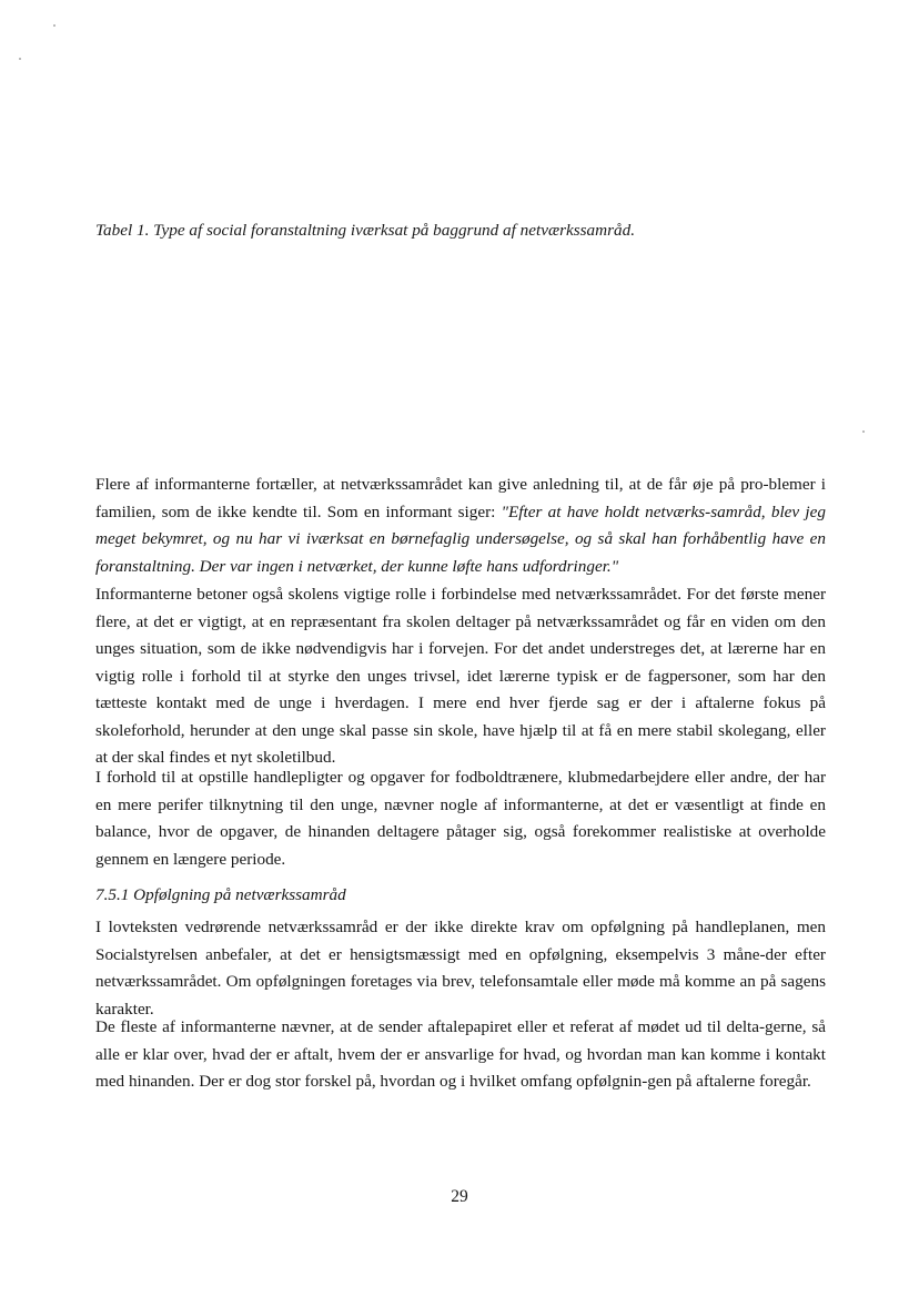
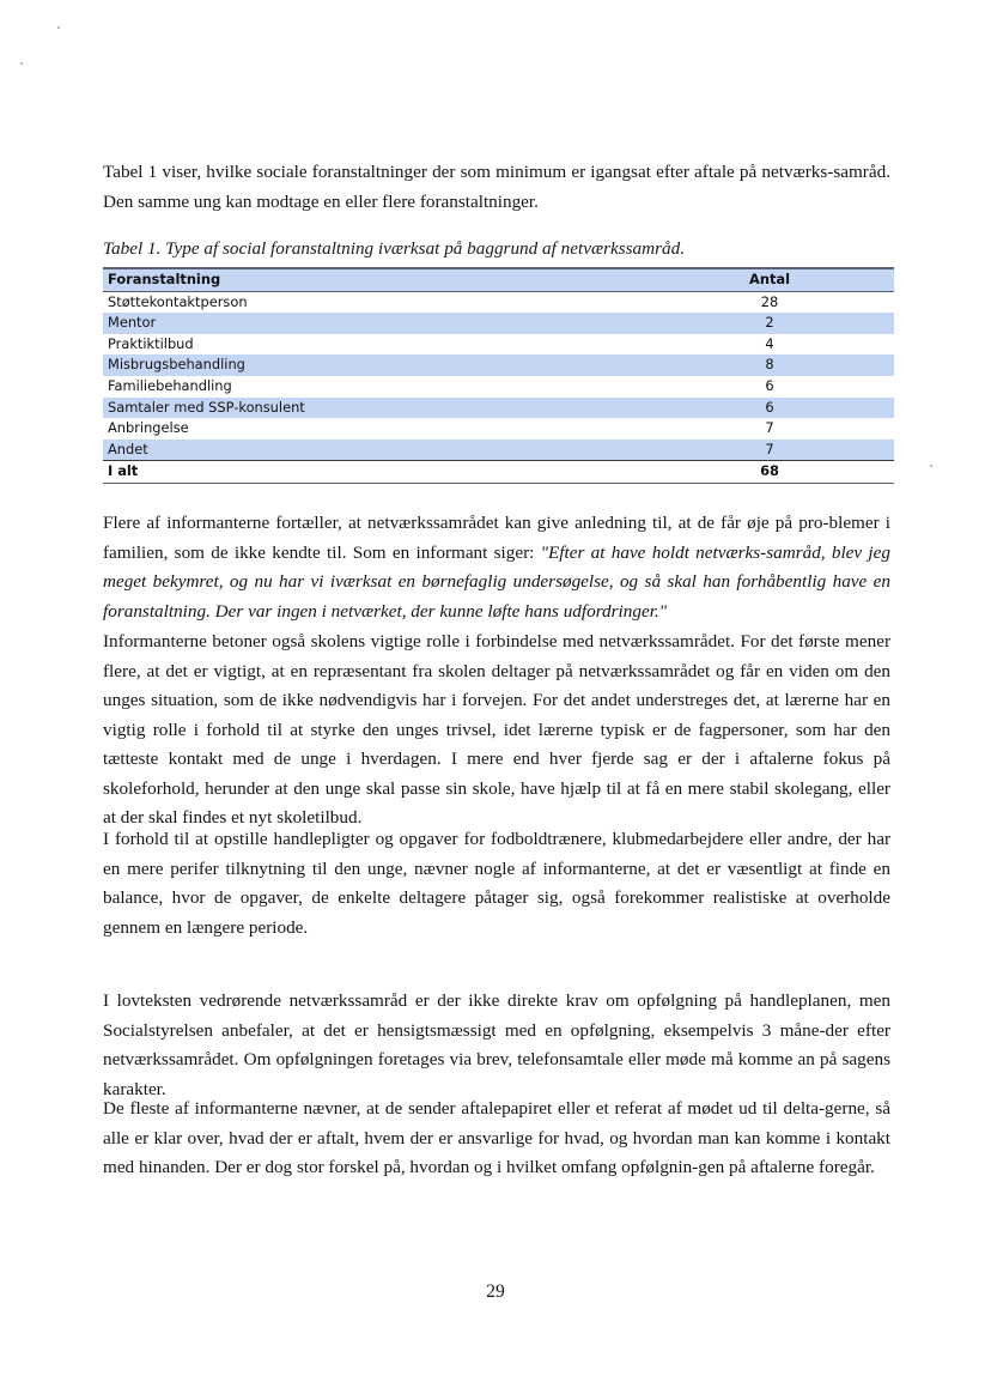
+ Tabel 1 viser, hvilke sociale foranstaltninger der som minimum er igangsat efter aftale på netværks-samråd. Den samme ung kan modtage en eller flere foranstaltninger.
  Tabel 1. Type af social foranstaltning iværksat på baggrund af netværkssamråd.
+ Foranstaltning	Antal
+ Støttekontaktperson	28
+ Mentor	2
+ Praktiktilbud	4
+ Misbrugsbehandling	8
+ Familiebehandling	6
+ Samtaler med SSP-konsulent	6
+ Anbringelse	7
+ Andet	7
+ I alt	68
  Flere af informanterne fortæller, at netværkssamrådet kan give anledning til, at de får øje på pro-blemer i familien, som de ikke kendte til. Som en informant siger: "Efter at have holdt netværks-samråd, blev jeg meget bekymret, og nu har vi iværksat en børnefaglig undersøgelse, og så skal han forhåbentlig have en foranstaltning. Der var ingen i netværket, der kunne løfte hans udfordringer."
  Informanterne betoner også skolens vigtige rolle i forbindelse med netværkssamrådet. For det første mener flere, at det er vigtigt, at en repræsentant fra skolen deltager på netværkssamrådet og får en viden om den unges situation, som de ikke nødvendigvis har i forvejen. For det andet understreges det, at lærerne har en vigtig rolle i forhold til at styrke den unges trivsel, idet lærerne typisk er de fagpersoner, som har den tætteste kontakt med de unge i hverdagen. I mere end hver fjerde sag er der i aftalerne fokus på skoleforhold, herunder at den unge skal passe sin skole, have hjælp til at få en mere stabil skolegang, eller at der skal findes et nyt skoletilbud.
- I forhold til at opstille handlepligter og opgaver for fodboldtrænere, klubmedarbejdere eller andre, der har en mere perifer tilknytning til den unge, nævner nogle af informanterne, at det er væsentligt at finde en balance, hvor de opgaver, de hinanden deltagere påtager sig, også forekommer realistiske at overholde gennem en længere periode.
+ I forhold til at opstille handlepligter og opgaver for fodboldtrænere, klubmedarbejdere eller andre, der har en mere perifer tilknytning til den unge, nævner nogle af informanterne, at det er væsentligt at finde en balance, hvor de opgaver, de enkelte deltagere påtager sig, også forekommer realistiske at overholde gennem en længere periode.
- 7.5.1 Opfølgning på netværkssamråd
  I lovteksten vedrørende netværkssamråd er der ikke direkte krav om opfølgning på handleplanen, men Socialstyrelsen anbefaler, at det er hensigtsmæssigt med en opfølgning, eksempelvis 3 måne-der efter netværkssamrådet. Om opfølgningen foretages via brev, telefonsamtale eller møde må komme an på sagens karakter.
  De fleste af informanterne nævner, at de sender aftalepapiret eller et referat af mødet ud til delta-gerne, så alle er klar over, hvad der er aftalt, hvem der er ansvarlige for hvad, og hvordan man kan komme i kontakt med hinanden. Der er dog stor forskel på, hvordan og i hvilket omfang opfølgnin-gen på aftalerne foregår.
  29
